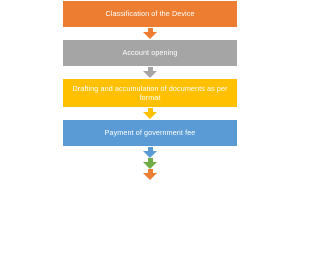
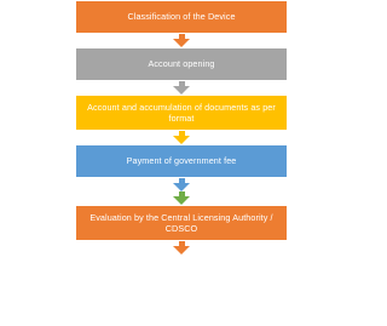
  Classification of the Device
  Account opening
- Drafting and accumulation of documents as per format
+ Account and accumulation of documents as per format
  Payment of government fee
+ Evaluation by the Central Licensing Authority / CDSCO
